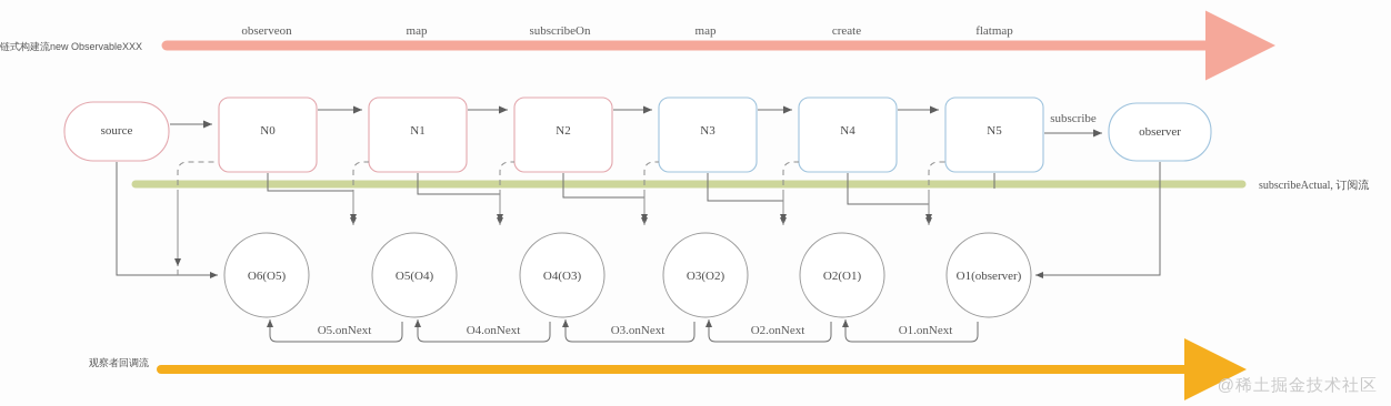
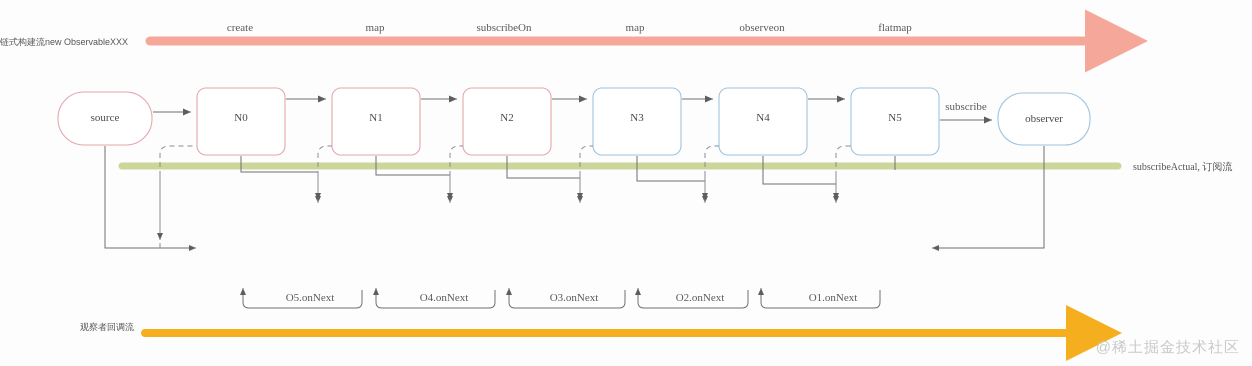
  链式构建流new ObservableXXX
- observeon
+ create
  map
  subscribeOn
  map
- create
+ observeon
  flatmap
  subscribeActual, 订阅流
  观察者回调流
  source
  N0
  N1
  N2
  N3
  N4
  N5
  observer
  subscribe
- O6(O5)
- O5(O4)
- O4(O3)
- O3(O2)
- O2(O1)
- O1(observer)
  O5.onNext
  O4.onNext
  O3.onNext
  O2.onNext
  O1.onNext
  @稀土掘金技术社区
